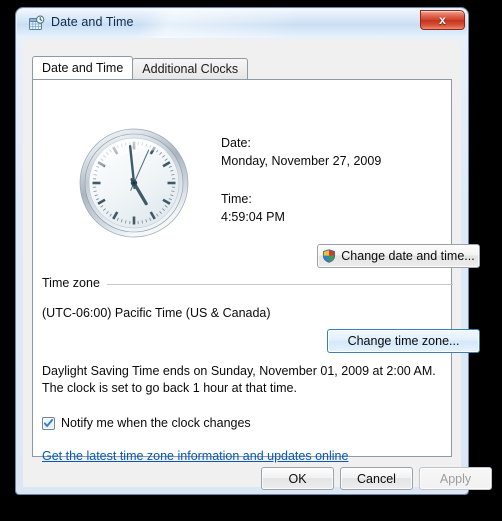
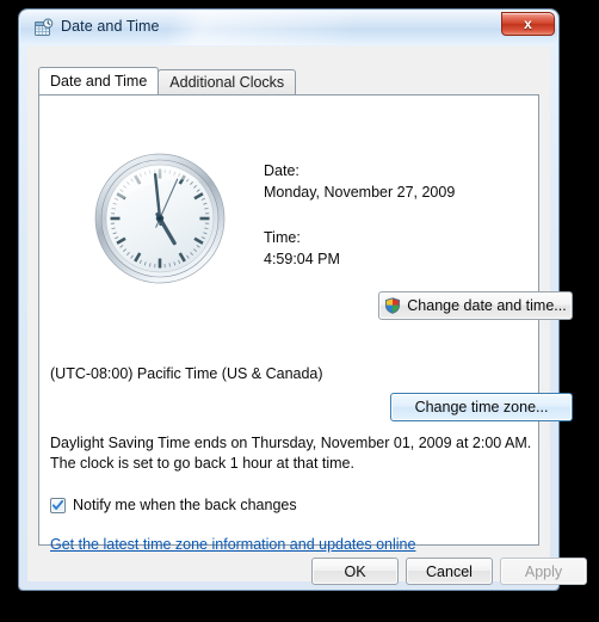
  Date and Time
  x
  Date and Time
  Additional Clocks
  Date:
  Monday, November 27, 2009
  Time:
  4:59:04 PM
  Change date and time...
- Time zone
- (UTC-06:00) Pacific Time (US & Canada)
+ (UTC-08:00) Pacific Time (US & Canada)
  Change time zone...
- Daylight Saving Time ends on Sunday, November 01, 2009 at 2:00 AM. The clock is set to go back 1 hour at that time.
+ Daylight Saving Time ends on Thursday, November 01, 2009 at 2:00 AM. The clock is set to go back 1 hour at that time.
- Notify me when the clock changes
+ Notify me when the back changes
  Get the latest time zone information and updates online
  OK
  Cancel
  Apply
